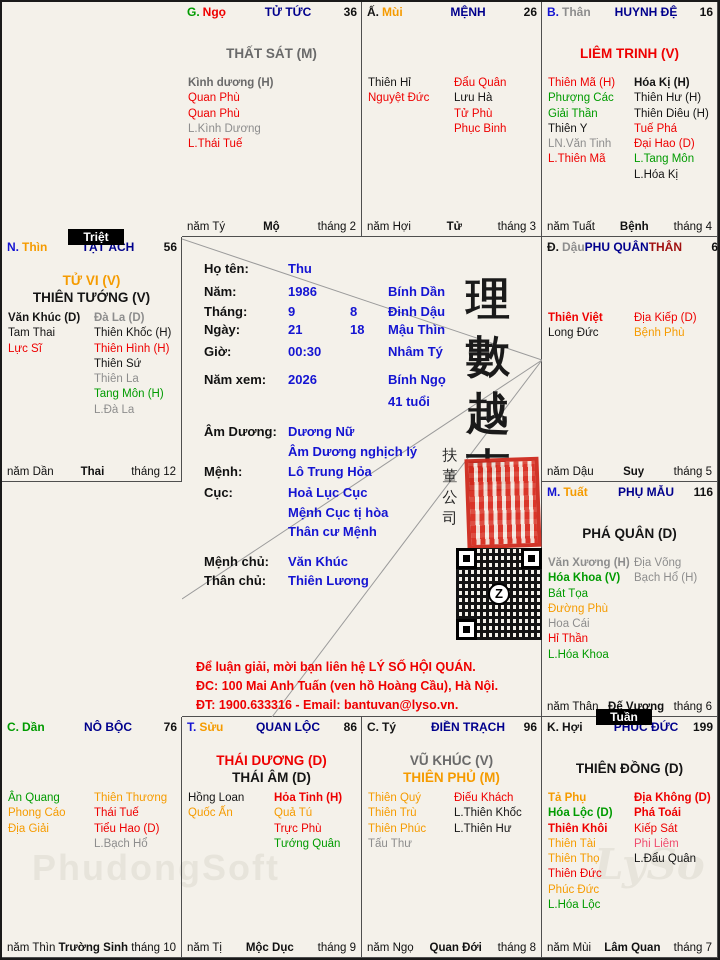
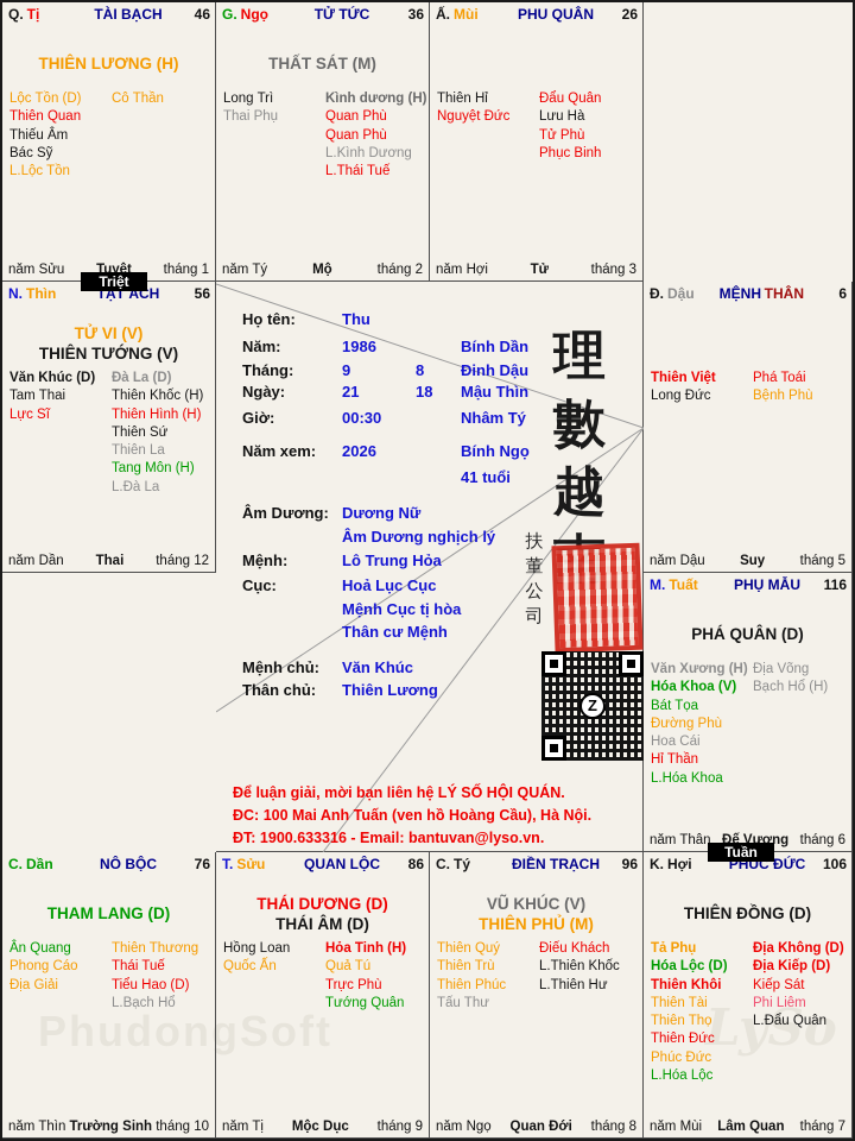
  PhudongSoft
  LySo
  理
  數
  越
  扶
  董
  公
  司
  Z
  Họ tên:
  Thu
  Năm:
  1986
  Bính Dần
  Tháng:
  9
  8
  Đinh Dậu
  Ngày:
  21
  18
  Mậu Thìn
  Giờ:
  00:30
  Nhâm Tý
  Năm xem:
  2026
  Bính Ngọ
  41 tuổi
  Âm Dương:
  Dương Nữ
  Âm Dương nghịch lý
  Mệnh:
  Lô Trung Hỏa
  Cục:
  Hoả Lục Cục
  Mệnh Cục tị hòa
  Thân cư Mệnh
  Mệnh chủ:
  Văn Khúc
  Thân chủ:
  Thiên Lương
  Để luận giải, mời bạn liên hệ LÝ SỐ HỘI QUÁN.
  ĐC: 100 Mai Anh Tuấn (ven hồ Hoàng Cầu), Hà Nội.
  ĐT: 1900.633316 - Email: bantuvan@lyso.vn.
  Triệt
  Tuần
+ Q. Tị
+ TÀI BẠCH
+ 46
+ THIÊN LƯƠNG (H)
+ Lộc Tồn (D)
+ Thiên Quan
+ Thiếu Âm
+ Bác Sỹ
+ L.Lộc Tồn
+ Cô Thần
+ năm Sửu
+ Tuyệt
+ tháng 1
  G. Ngọ
  TỬ TỨC
  36
  THẤT SÁT (M)
+ Long Trì
+ Thai Phụ
  Kình dương (H)
  Quan Phù
  Quan Phù
  L.Kình Dương
  L.Thái Tuế
  năm Tý
  Mộ
  tháng 2
  Ấ. Mùi
- MỆNH
+ PHU QUÂN
  26
  Thiên Hỉ
  Nguyệt Đức
  Đẩu Quân
  Lưu Hà
  Tử Phù
  Phục Binh
  năm Hợi
  Tử
  tháng 3
- B. Thân
- HUYNH ĐỆ
- 16
- LIÊM TRINH (V)
- Thiên Mã (H)
- Phượng Các
- Giải Thần
- Thiên Y
- LN.Văn Tinh
- L.Thiên Mã
- Hóa Kị (H)
- Thiên Hư (H)
- Thiên Diêu (H)
- Tuế Phá
- Đại Hao (D)
- L.Tang Môn
- L.Hóa Kị
- năm Tuất
- Bệnh
- tháng 4
  N. Thìn
  TẬT ÁCH
  56
  TỬ VI (V)
  THIÊN TƯỚNG (V)
  Văn Khúc (D)
  Tam Thai
  Lực Sĩ
  Đà La (D)
  Thiên Khốc (H)
  Thiên Hình (H)
  Thiên Sứ
  Thiên La
  Tang Môn (H)
  L.Đà La
  năm Dần
  Thai
  tháng 12
  Đ. Dậu
- PHU QUÂN
+ MỆNH
  THÂN
  6
  Thiên Việt
  Long Đức
- Địa Kiếp (D)
+ Phá Toái
  Bệnh Phù
  năm Dậu
  Suy
  tháng 5
  M. Tuất
  PHỤ MẪU
  116
  PHÁ QUÂN (D)
  Văn Xương (H)
  Hóa Khoa (V)
  Bát Tọa
  Đường Phù
  Hoa Cái
  Hỉ Thần
  L.Hóa Khoa
  Địa Võng
  Bạch Hổ (H)
  năm Thân
  Đế Vượng
  tháng 6
  C. Dần
  NÔ BỘC
  76
+ THAM LANG (D)
  Ân Quang
  Phong Cáo
  Địa Giải
  Thiên Thương
  Thái Tuế
  Tiểu Hao (D)
  L.Bạch Hổ
  năm Thìn
  Trường Sinh
  tháng 10
  T. Sửu
  QUAN LỘC
  86
  THÁI DƯƠNG (D)
  THÁI ÂM (D)
  Hồng Loan
  Quốc Ấn
  Hỏa Tinh (H)
  Quả Tú
  Trực Phù
  Tướng Quân
  năm Tị
  Mộc Dục
  tháng 9
  C. Tý
  ĐIỀN TRẠCH
  96
  VŨ KHÚC (V)
  THIÊN PHỦ (M)
  Thiên Quý
  Thiên Trù
  Thiên Phúc
  Tấu Thư
  Điếu Khách
  L.Thiên Khốc
  L.Thiên Hư
  năm Ngọ
  Quan Đới
  tháng 8
  K. Hợi
  PHÚC ĐỨC
- 199
+ 106
  THIÊN ĐỒNG (D)
  Tả Phụ
  Hóa Lộc (D)
  Thiên Khôi
  Thiên Tài
  Thiên Thọ
  Thiên Đức
  Phúc Đức
  L.Hóa Lộc
  Địa Không (D)
- Phá Toái
+ Địa Kiếp (D)
  Kiếp Sát
  Phi Liêm
  L.Đẩu Quân
  năm Mùi
  Lâm Quan
  tháng 7
